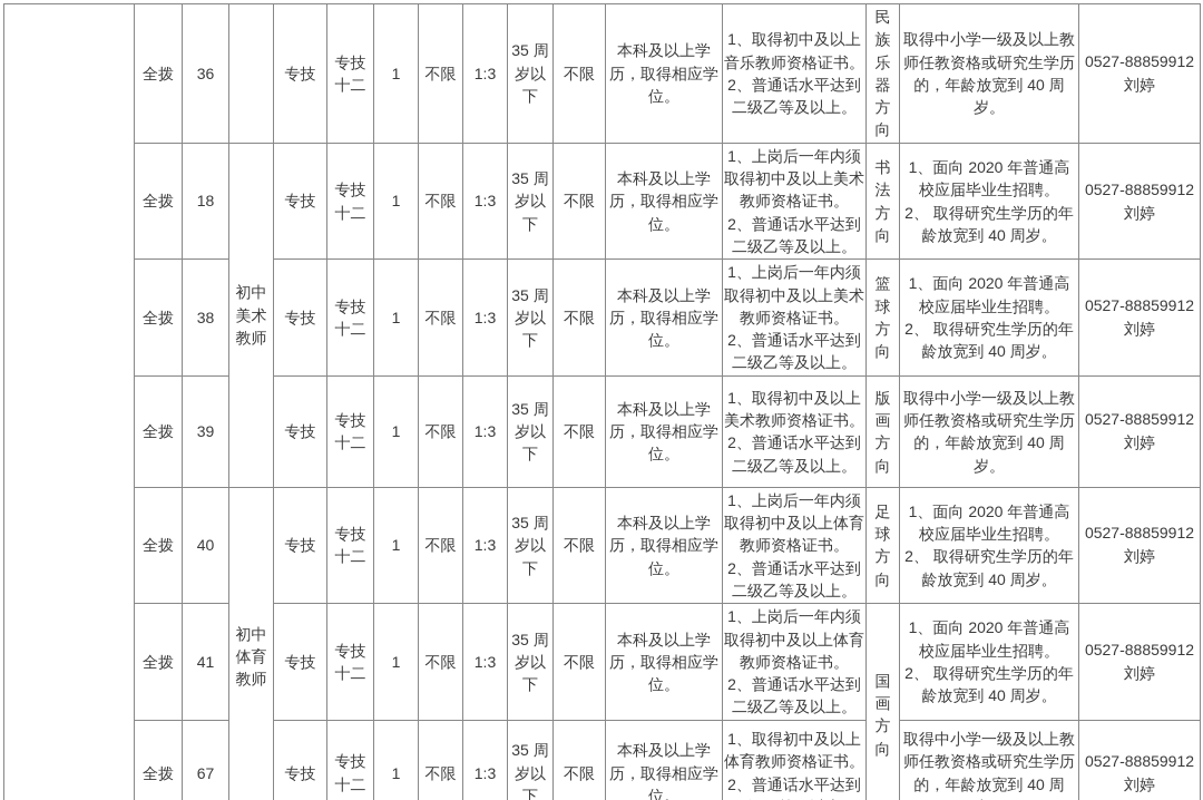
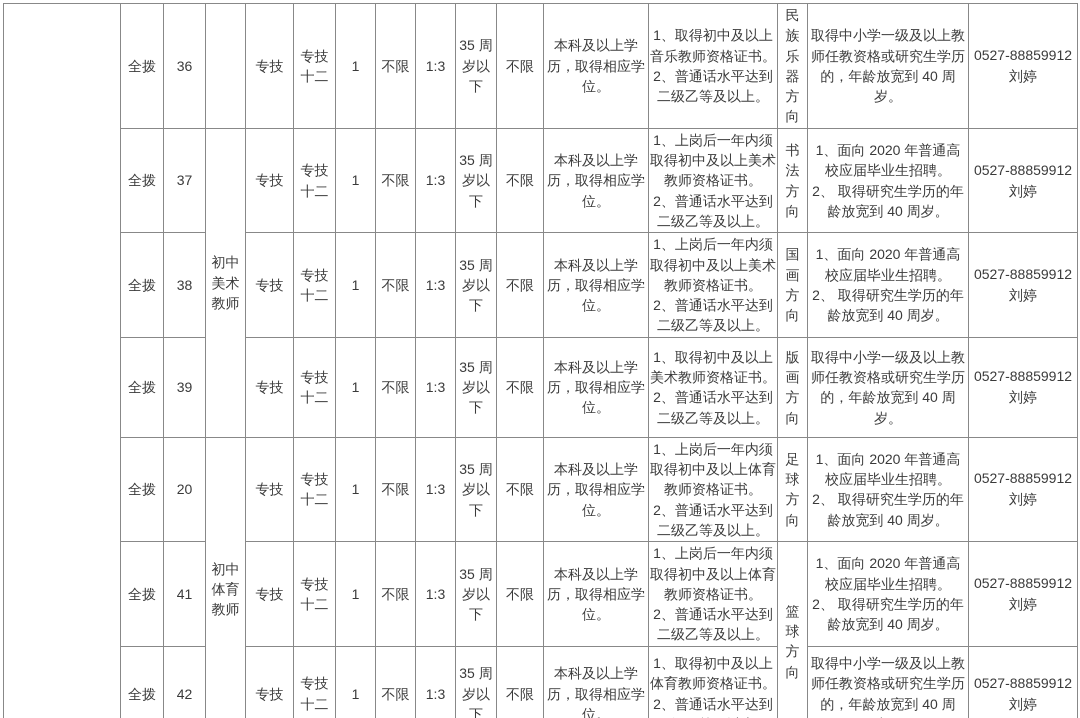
  	全拨	36		专技	专技十二	1	不限	1:3	35 周岁以下	不限	本科及以上学历，取得相应学位。	1、取得初中及以上音乐教师资格证书。 2、普通话水平达到二级乙等及以上。	民族乐器方向	取得中小学一级及以上教师任教资格或研究生学历的，年龄放宽到 40 周岁。	0527-88859912 刘婷
- 全拨	18	初中美术教师	专技	专技十二	1	不限	1:3	35 周岁以下	不限	本科及以上学历，取得相应学位。	1、上岗后一年内须取得初中及以上美术教师资格证书。 2、普通话水平达到二级乙等及以上。	书法方向	1、面向 2020 年普通高校应届毕业生招聘。 2、 取得研究生学历的年龄放宽到 40 周岁。	0527-88859912 刘婷
+ 全拨	37	初中美术教师	专技	专技十二	1	不限	1:3	35 周岁以下	不限	本科及以上学历，取得相应学位。	1、上岗后一年内须取得初中及以上美术教师资格证书。 2、普通话水平达到二级乙等及以上。	书法方向	1、面向 2020 年普通高校应届毕业生招聘。 2、 取得研究生学历的年龄放宽到 40 周岁。	0527-88859912 刘婷
- 全拨	38	专技	专技十二	1	不限	1:3	35 周岁以下	不限	本科及以上学历，取得相应学位。	1、上岗后一年内须取得初中及以上美术教师资格证书。 2、普通话水平达到二级乙等及以上。	篮球方向	1、面向 2020 年普通高校应届毕业生招聘。 2、 取得研究生学历的年龄放宽到 40 周岁。	0527-88859912 刘婷
+ 全拨	38	专技	专技十二	1	不限	1:3	35 周岁以下	不限	本科及以上学历，取得相应学位。	1、上岗后一年内须取得初中及以上美术教师资格证书。 2、普通话水平达到二级乙等及以上。	国画方向	1、面向 2020 年普通高校应届毕业生招聘。 2、 取得研究生学历的年龄放宽到 40 周岁。	0527-88859912 刘婷
  全拨	39	专技	专技十二	1	不限	1:3	35 周岁以下	不限	本科及以上学历，取得相应学位。	1、取得初中及以上美术教师资格证书。 2、普通话水平达到二级乙等及以上。	版画方向	取得中小学一级及以上教师任教资格或研究生学历的，年龄放宽到 40 周岁。	0527-88859912 刘婷
- 全拨	40	初中体育教师	专技	专技十二	1	不限	1:3	35 周岁以下	不限	本科及以上学历，取得相应学位。	1、上岗后一年内须取得初中及以上体育教师资格证书。 2、普通话水平达到二级乙等及以上。	足球方向	1、面向 2020 年普通高校应届毕业生招聘。 2、 取得研究生学历的年龄放宽到 40 周岁。	0527-88859912 刘婷
+ 全拨	20	初中体育教师	专技	专技十二	1	不限	1:3	35 周岁以下	不限	本科及以上学历，取得相应学位。	1、上岗后一年内须取得初中及以上体育教师资格证书。 2、普通话水平达到二级乙等及以上。	足球方向	1、面向 2020 年普通高校应届毕业生招聘。 2、 取得研究生学历的年龄放宽到 40 周岁。	0527-88859912 刘婷
- 全拨	41	专技	专技十二	1	不限	1:3	35 周岁以下	不限	本科及以上学历，取得相应学位。	1、上岗后一年内须取得初中及以上体育教师资格证书。 2、普通话水平达到二级乙等及以上。	国画方向	1、面向 2020 年普通高校应届毕业生招聘。 2、 取得研究生学历的年龄放宽到 40 周岁。	0527-88859912 刘婷
+ 全拨	41	专技	专技十二	1	不限	1:3	35 周岁以下	不限	本科及以上学历，取得相应学位。	1、上岗后一年内须取得初中及以上体育教师资格证书。 2、普通话水平达到二级乙等及以上。	篮球方向	1、面向 2020 年普通高校应届毕业生招聘。 2、 取得研究生学历的年龄放宽到 40 周岁。	0527-88859912 刘婷
- 全拨	67	专技	专技十二	1	不限	1:3	35 周岁以下	不限	本科及以上学历，取得相应学位。	1、取得初中及以上体育教师资格证书。 2、普通话水平达到	取得中小学一级及以上教师任教资格或研究生学历的，年龄放宽到 40 周	0527-88859912 刘婷
+ 全拨	42	专技	专技十二	1	不限	1:3	35 周岁以下	不限	本科及以上学历，取得相应学位。	1、取得初中及以上体育教师资格证书。 2、普通话水平达到	取得中小学一级及以上教师任教资格或研究生学历的，年龄放宽到 40 周	0527-88859912 刘婷
